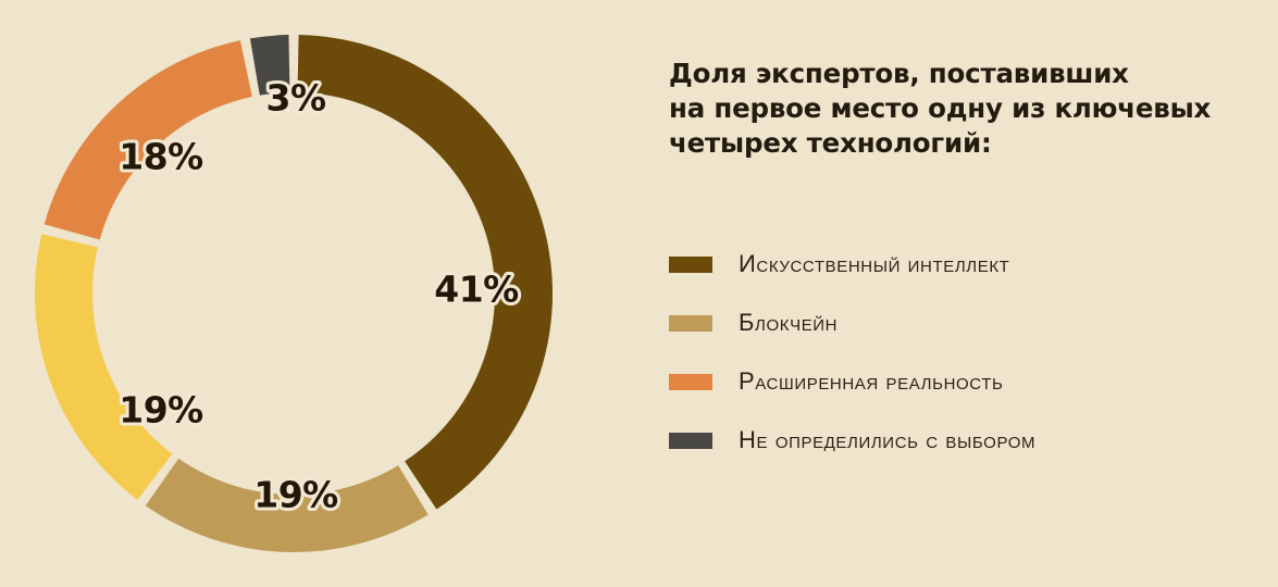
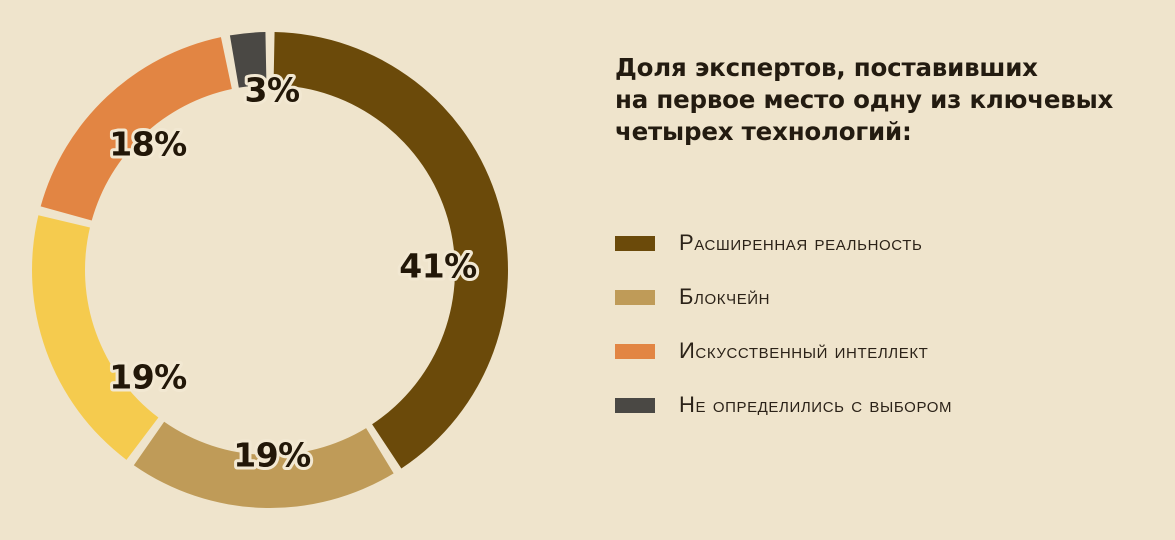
  41%
  19%
  19%
  18%
  3%
  Доля экспертов, поставивших
  на первое место одну из ключевых
  четырех технологий:
- искусственный интеллект
+ расширенная реальность
  блокчейн
- расширенная реальность
+ искусственный интеллект
  не определились с выбором
